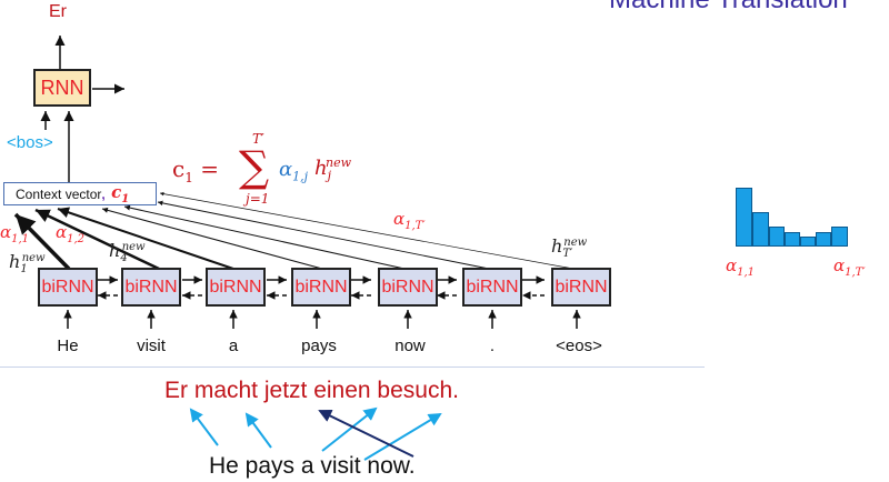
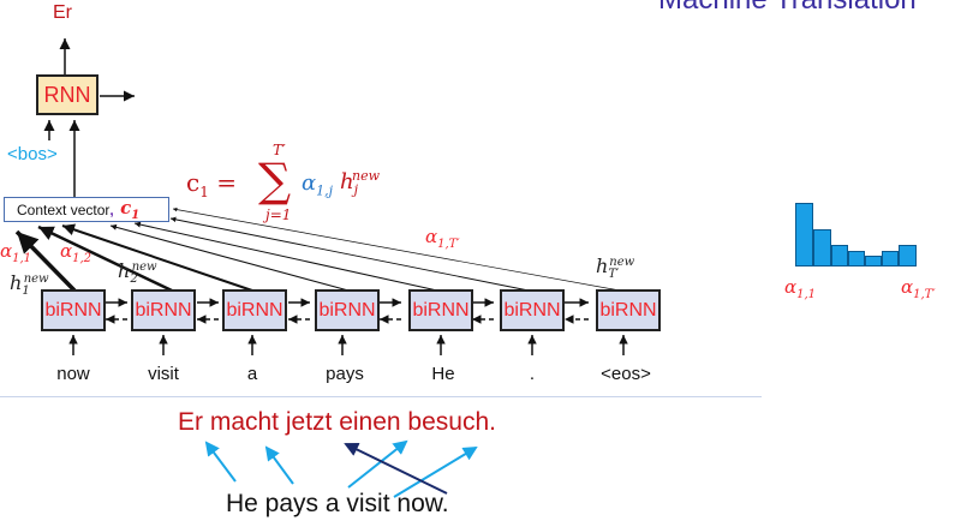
  Er
  RNN
  <bos>
  Context vector
  ,
  c1
  c1 =
  T′
  ∑
  j=1
  α1,j
  hjnew
  α1,1
  α1,2
  α1,T′
  h1new
- h4new
+ h2new
  hT′new
  biRNN
  biRNN
  biRNN
  biRNN
  biRNN
  biRNN
  biRNN
- He
+ now
  visit
  a
  pays
- now
+ He
  .
  <eos>
  α1,1
  α1,T′
  Er macht jetzt einen besuch.
  He pays a visit now.
